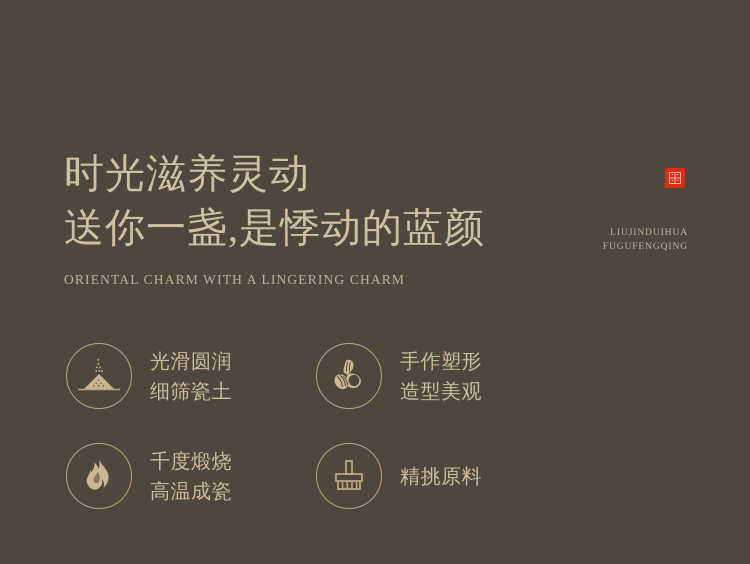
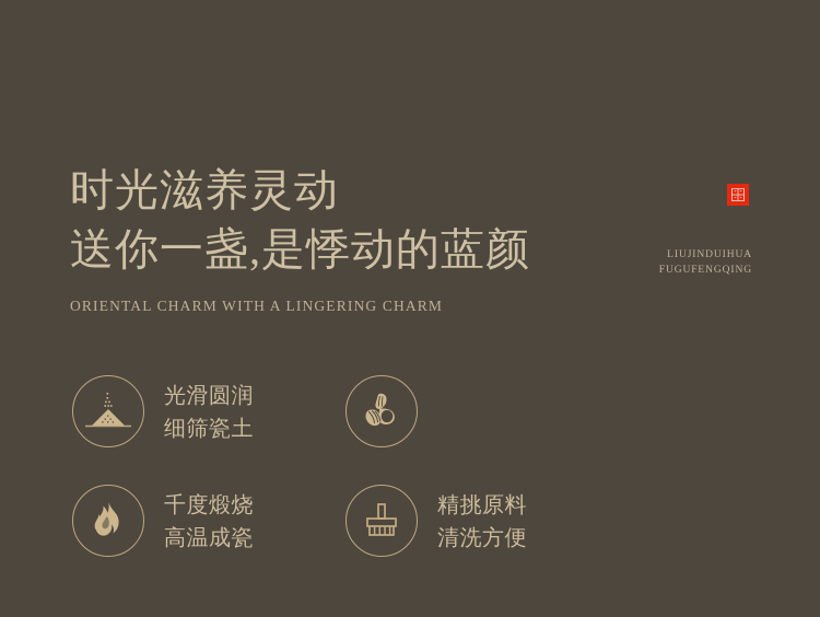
  时光滋养灵动
  送你一盏,是悸动的蓝颜
  ORIENTAL CHARM WITH A LINGERING CHARM
  LIUJINDUIHUA
  FUGUFENGQING
  光滑圆润
  细筛瓷土
- 手作塑形
- 造型美观
  千度煅烧
  高温成瓷
  精挑原料
+ 清洗方便
